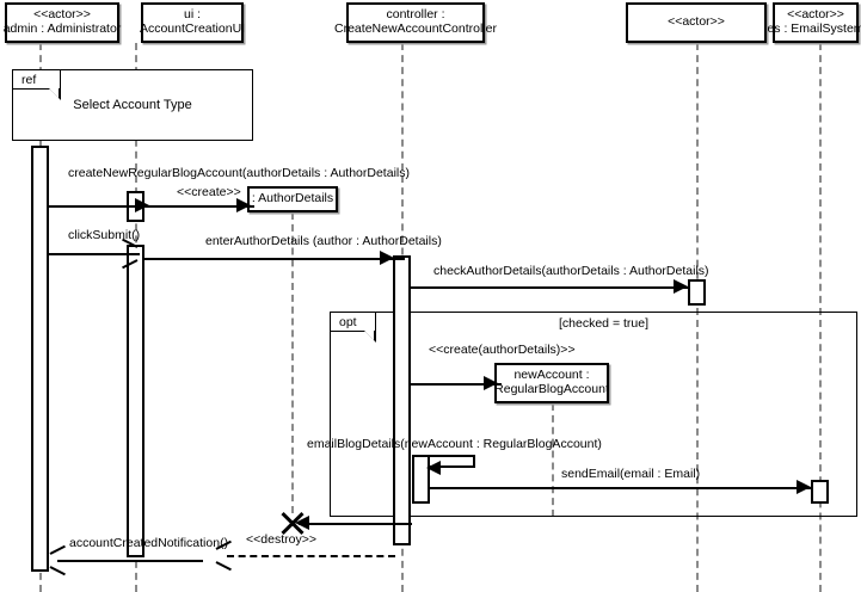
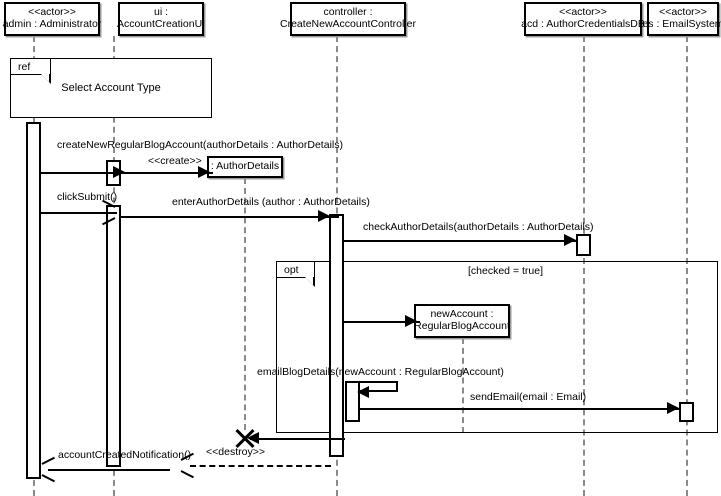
  ref
  Select Account Type
  opt
  [checked = true]
  <<actor>>
  admin : Administrator
  ui :
  AccountCreationUI
  controller :
  CreateNewAccountController
  <<actor>>
+ acd : AuthorCredentialsDB
  <<actor>>
  es : EmailSystem
  : AuthorDetails
  newAccount :
  RegularBlogAccount
  createNewRegularBlogAccount(authorDetails : AuthorDetails)
  <<create>>
  clickSubmit()
  enterAuthorDetails (author : AuthorDetails)
  checkAuthorDetails(authorDetails : AuthorDetails)
- <<create(authorDetails)>>
  emailBlogDetails(newAccount : RegularBlogAccount)
  sendEmail(email : Email)
  <<destroy>>
  accountCreatedNotification()
